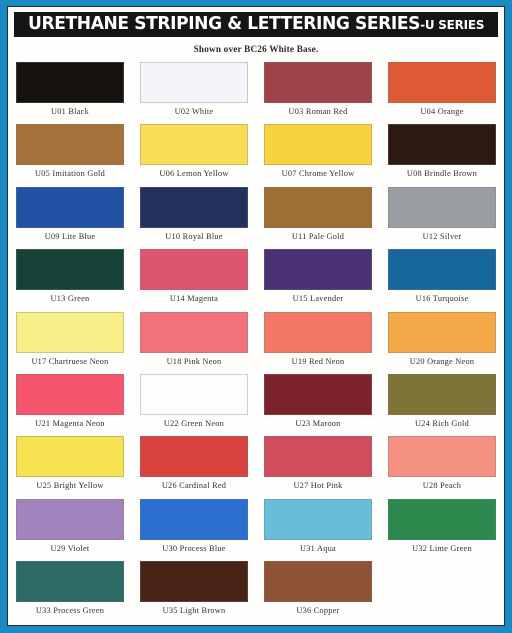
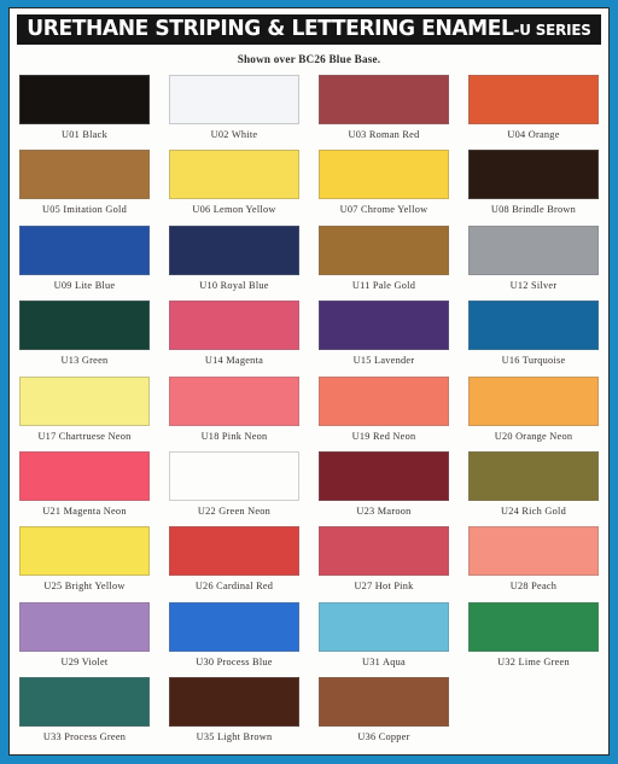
- URETHANE STRIPING & LETTERING SERIES-U SERIES
+ URETHANE STRIPING & LETTERING ENAMEL-U SERIES
- Shown over BC26 White Base.
+ Shown over BC26 Blue Base.
  U01 Black
  U02 White
  U03 Roman Red
  U04 Orange
  U05 Imitation Gold
  U06 Lemon Yellow
  U07 Chrome Yellow
  U08 Brindle Brown
  U09 Lite Blue
  U10 Royal Blue
  U11 Pale Gold
  U12 Silver
  U13 Green
  U14 Magenta
  U15 Lavender
  U16 Turquoise
  U17 Chartruese Neon
  U18 Pink Neon
  U19 Red Neon
  U20 Orange Neon
  U21 Magenta Neon
  U22 Green Neon
  U23 Maroon
  U24 Rich Gold
  U25 Bright Yellow
  U26 Cardinal Red
  U27 Hot Pink
  U28 Peach
  U29 Violet
  U30 Process Blue
  U31 Aqua
  U32 Lime Green
  U33 Process Green
  U35 Light Brown
  U36 Copper
